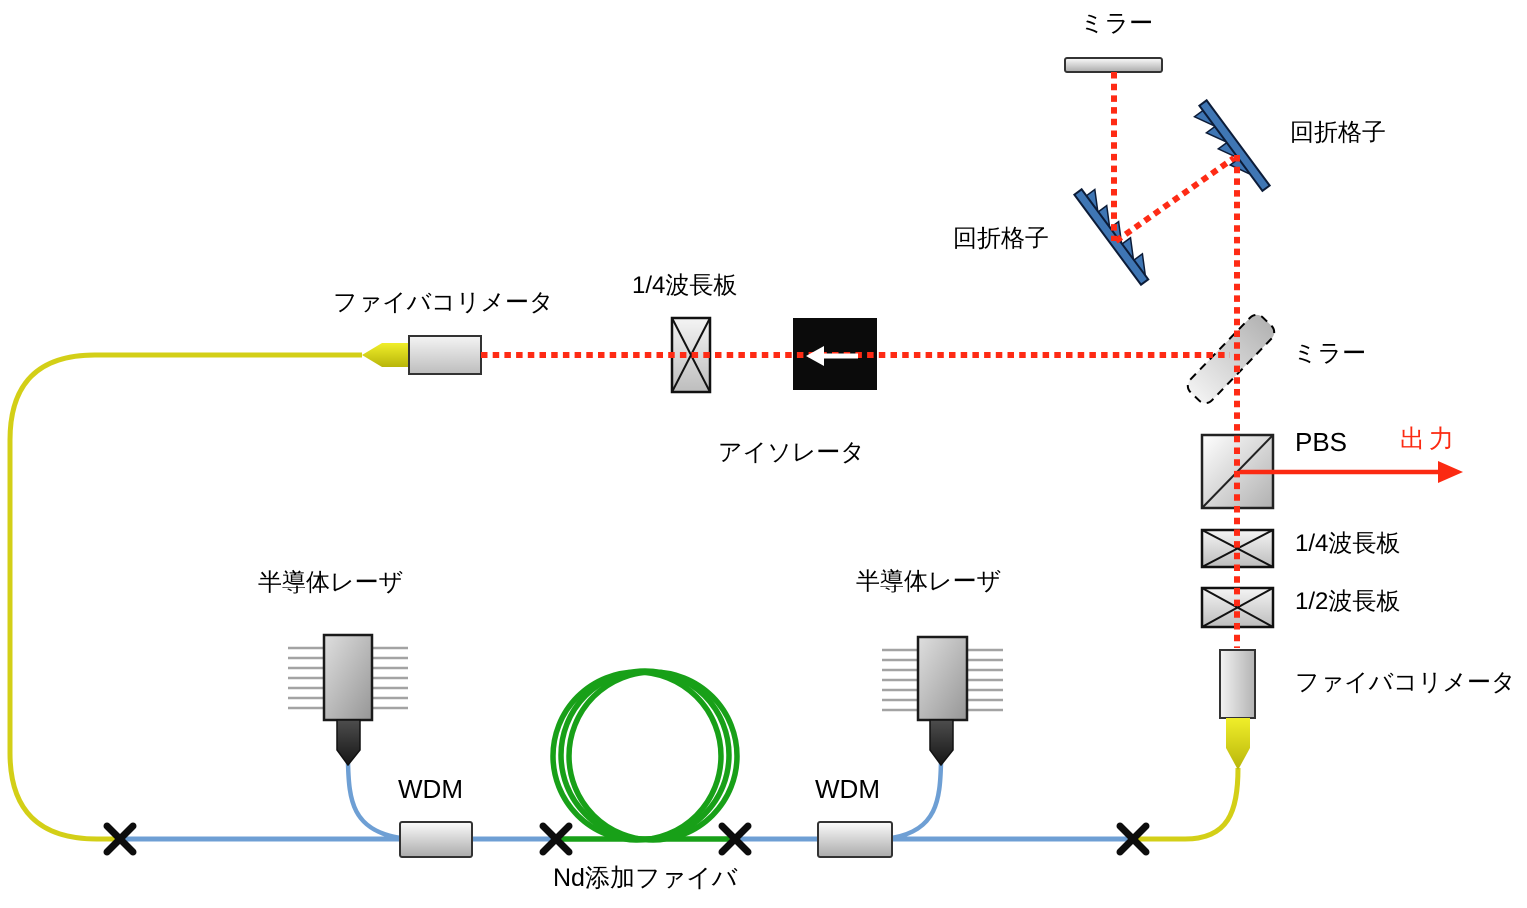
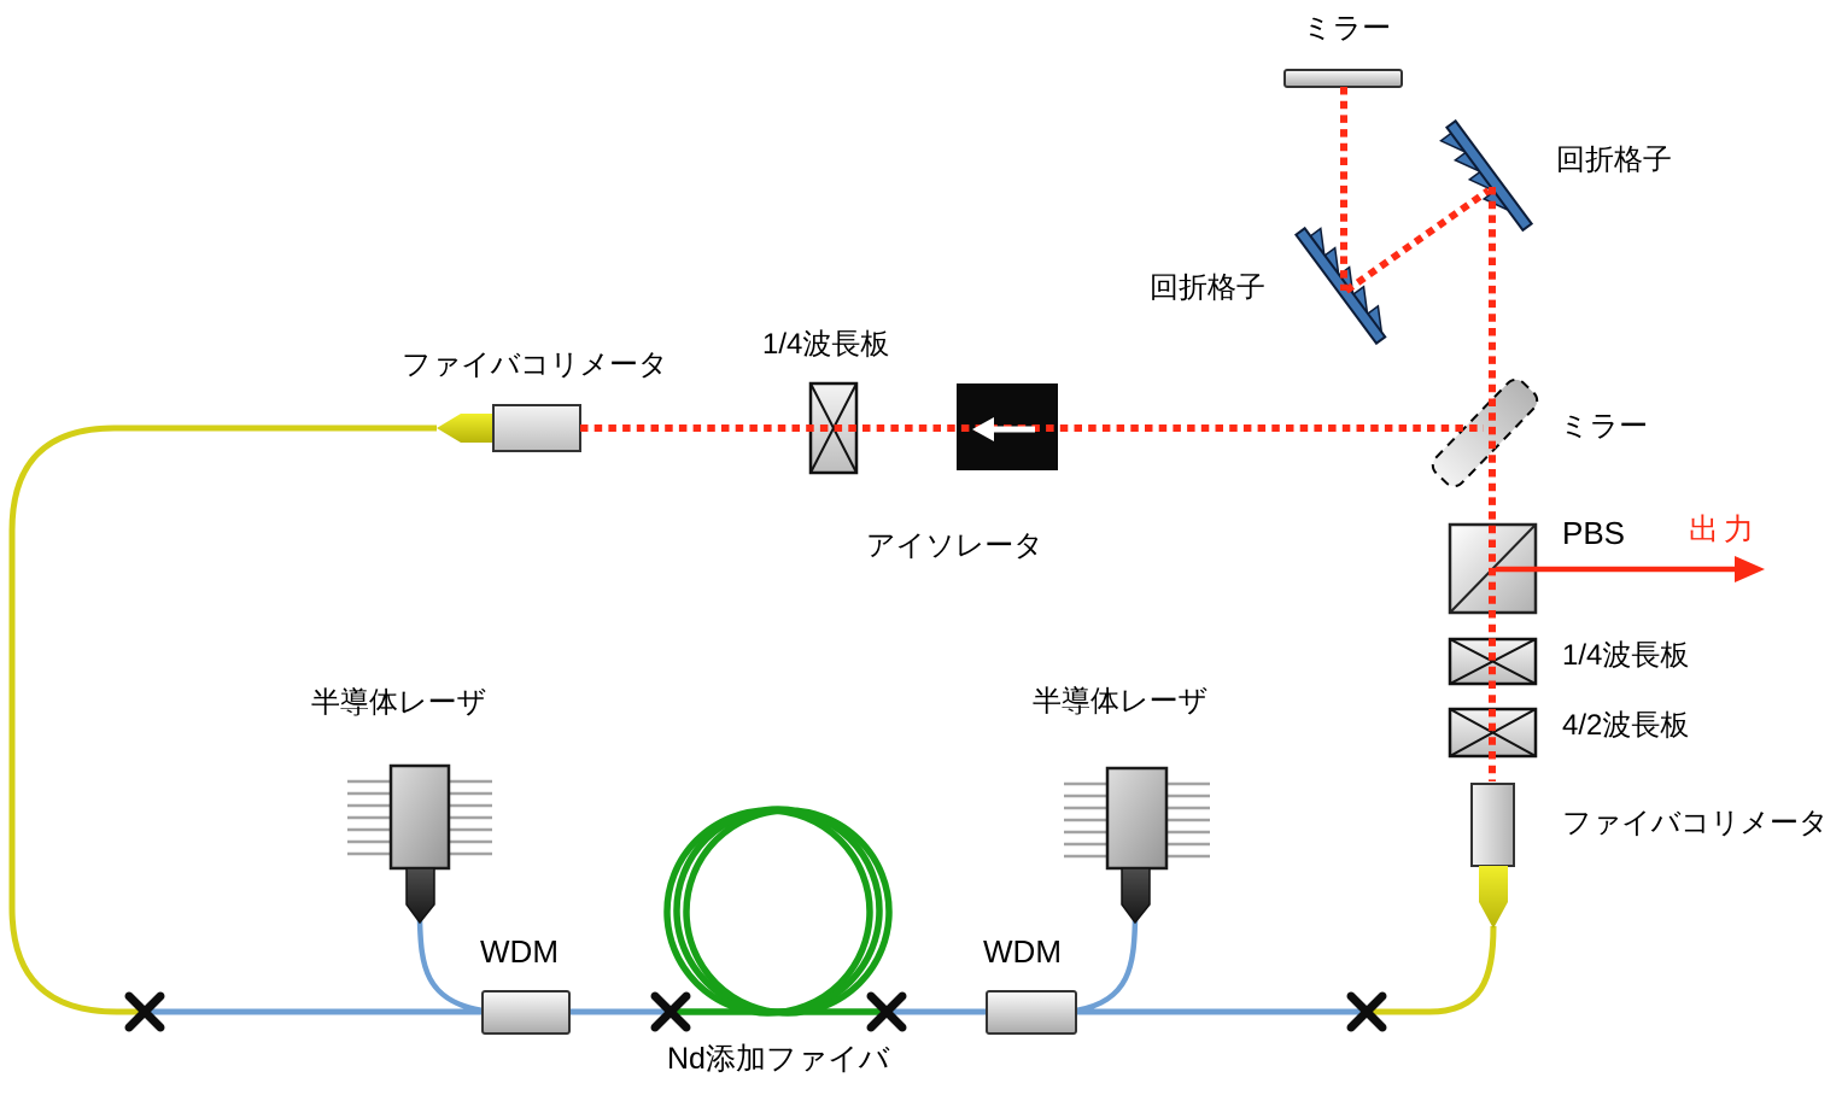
  ミラー
  回折格子
  回折格子
  ファイバコリメータ
  1/4波長板
  アイソレータ
  ミラー
  PBS
  出力
  1/4波長板
- 1/2波長板
+ 4/2波長板
  ファイバコリメータ
  半導体レーザ
  半導体レーザ
  WDM
  WDM
  Nd添加ファイバ
